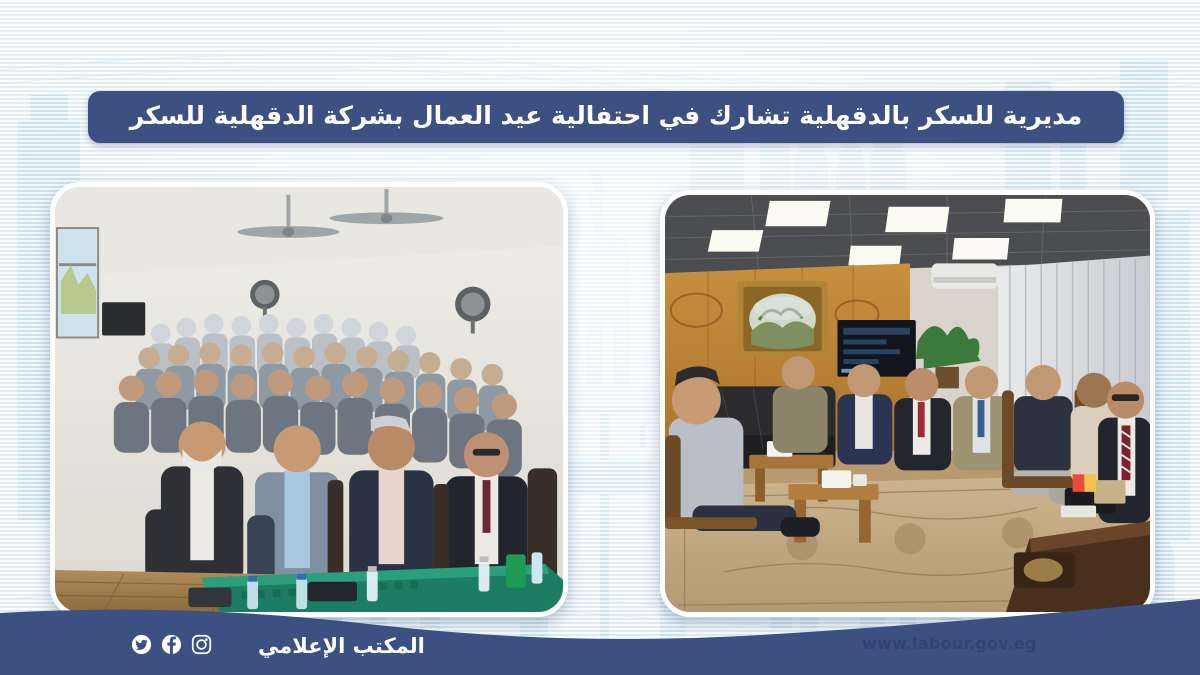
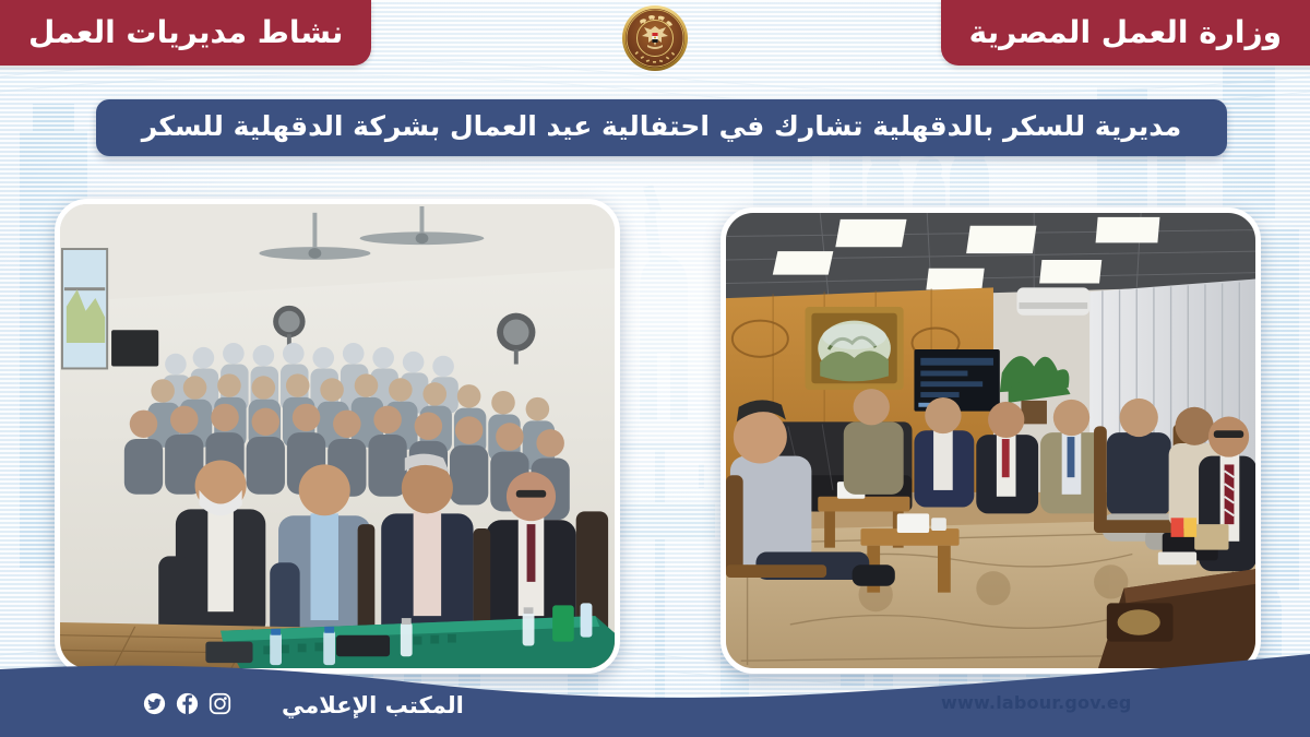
+ نشاط مديريات العمل
+ وزارة العمل المصرية
  مديرية للسكر بالدقهلية تشارك في احتفالية عيد العمال بشركة الدقهلية للسكر
  المكتب الإعلامي
